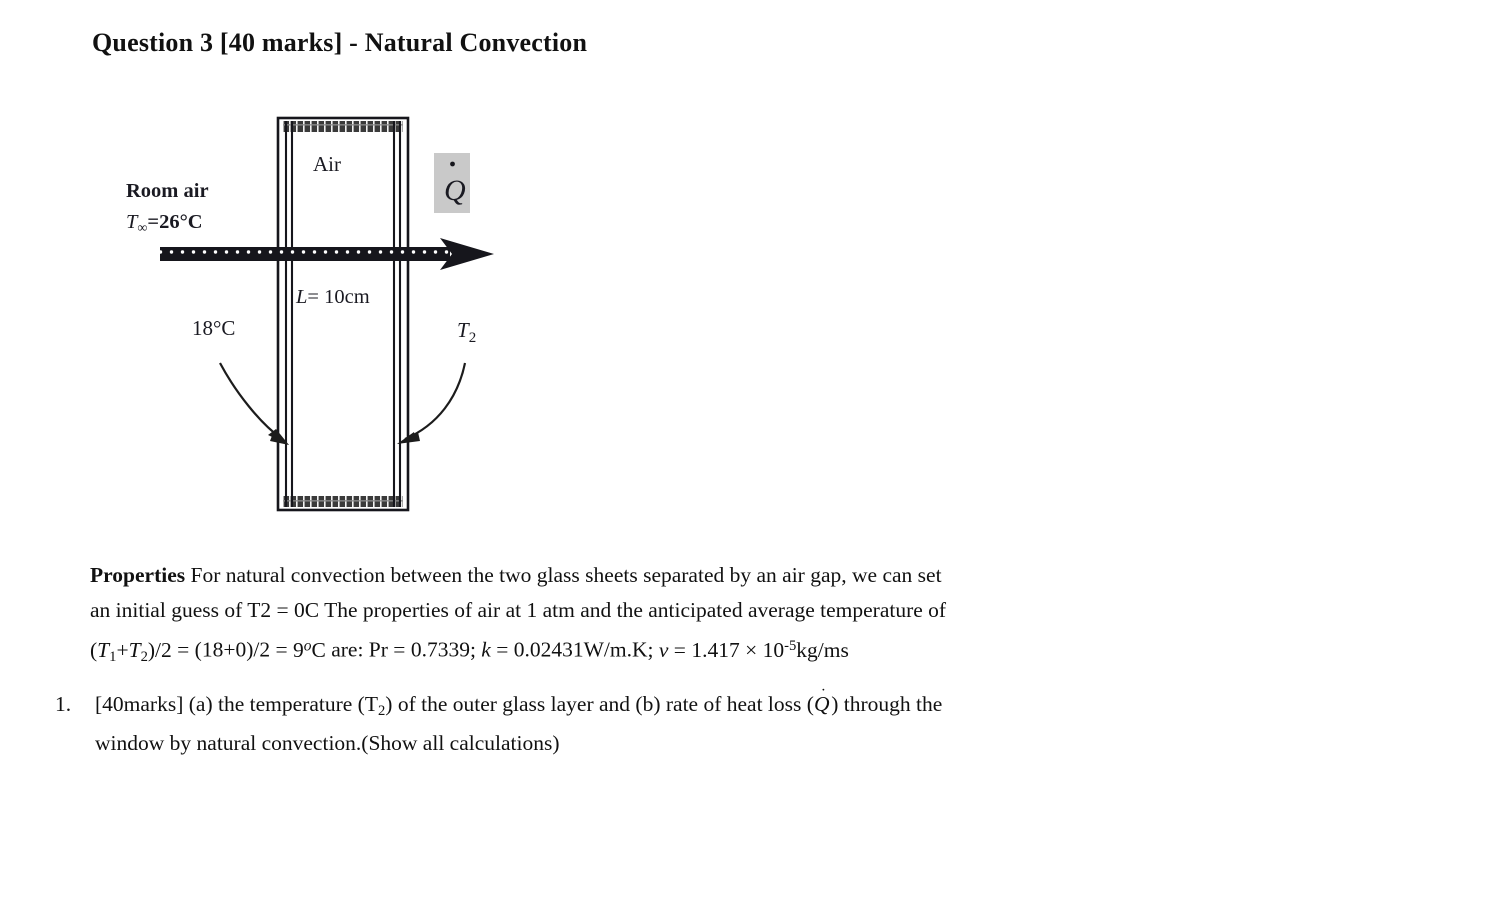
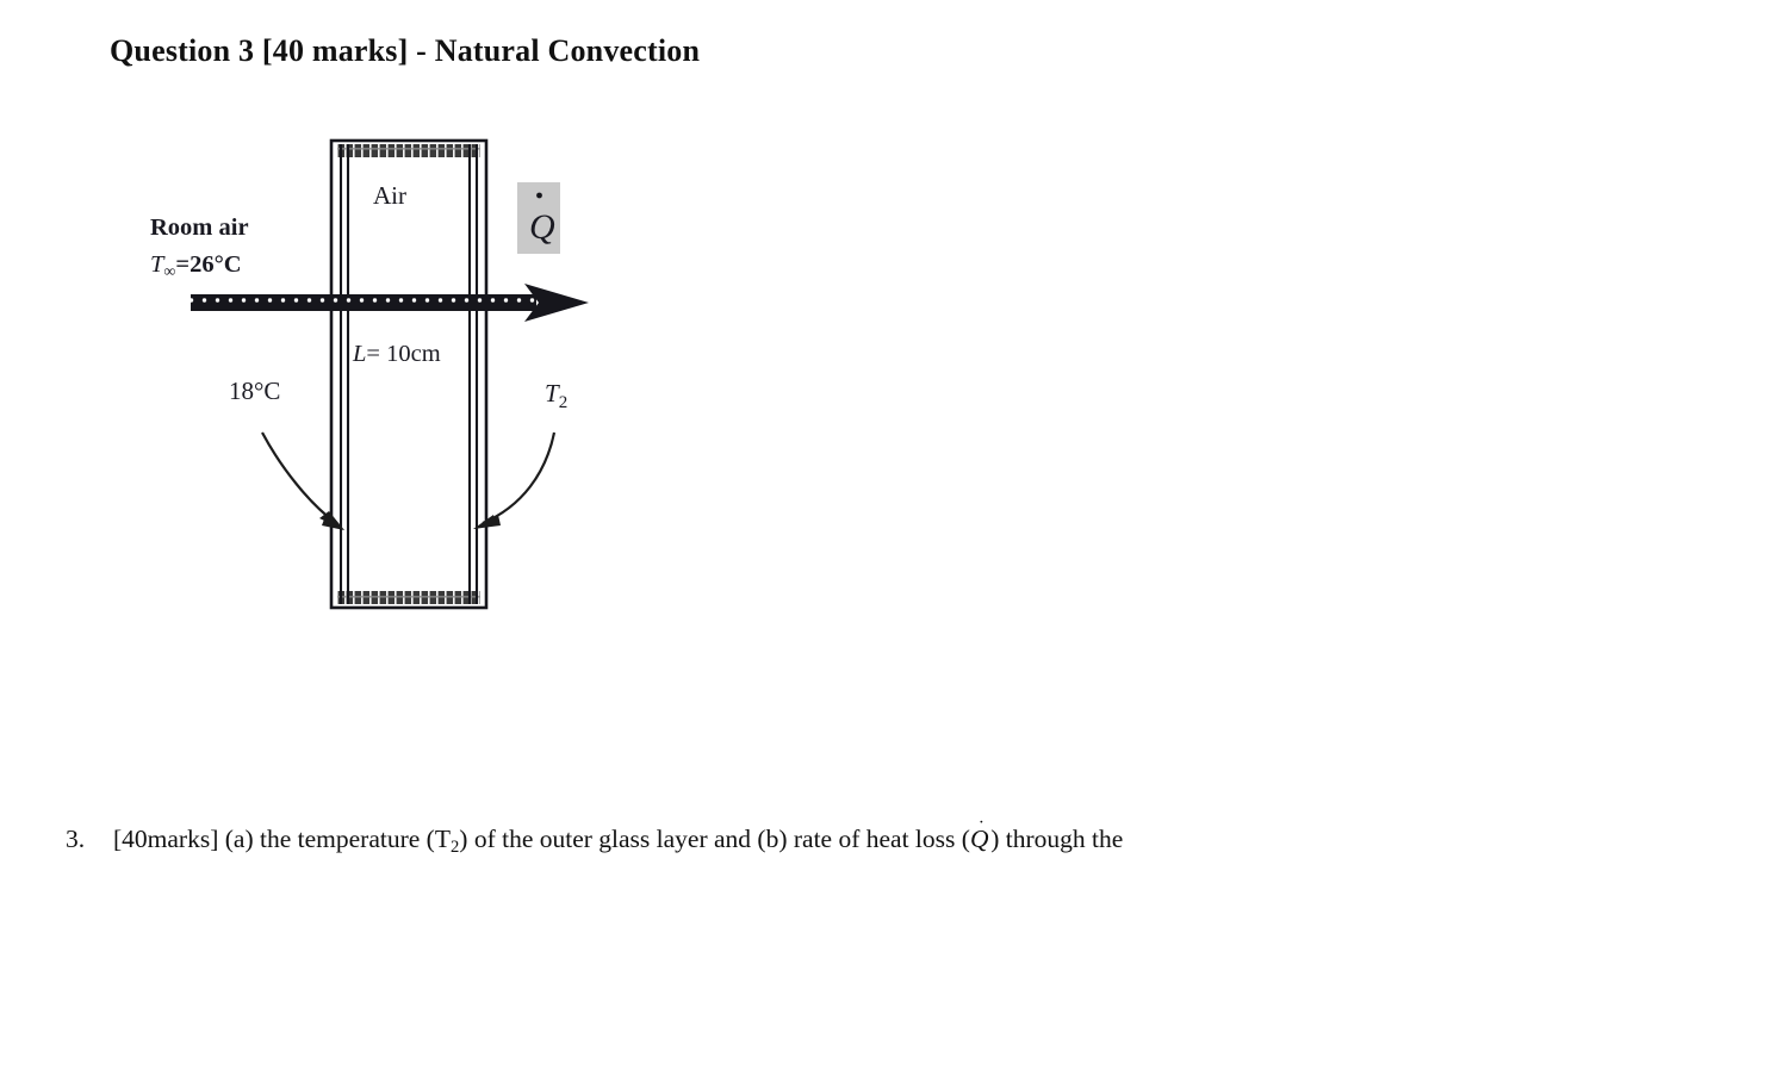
  Question 3 [40 marks] - Natural Convection
  Q
  Air
  Room air
  T∞=26°C
  L= 10cm
  18°C
  T2
- Properties For natural convection between the two glass sheets separated by an air gap, we can set
- an initial guess of T2 = 0C The properties of air at 1 atm and the anticipated average temperature of
- (T1+T2)/2 = (18+0)/2 = 9oC are: Pr = 0.7339; k = 0.02431W/m.K; ν = 1.417 × 10-5kg/ms
- 1.
+ 3.
  [40marks] (a) the temperature (T2) of the outer glass layer and (b) rate of heat loss (Q˙) through the
- window by natural convection.(Show all calculations)
